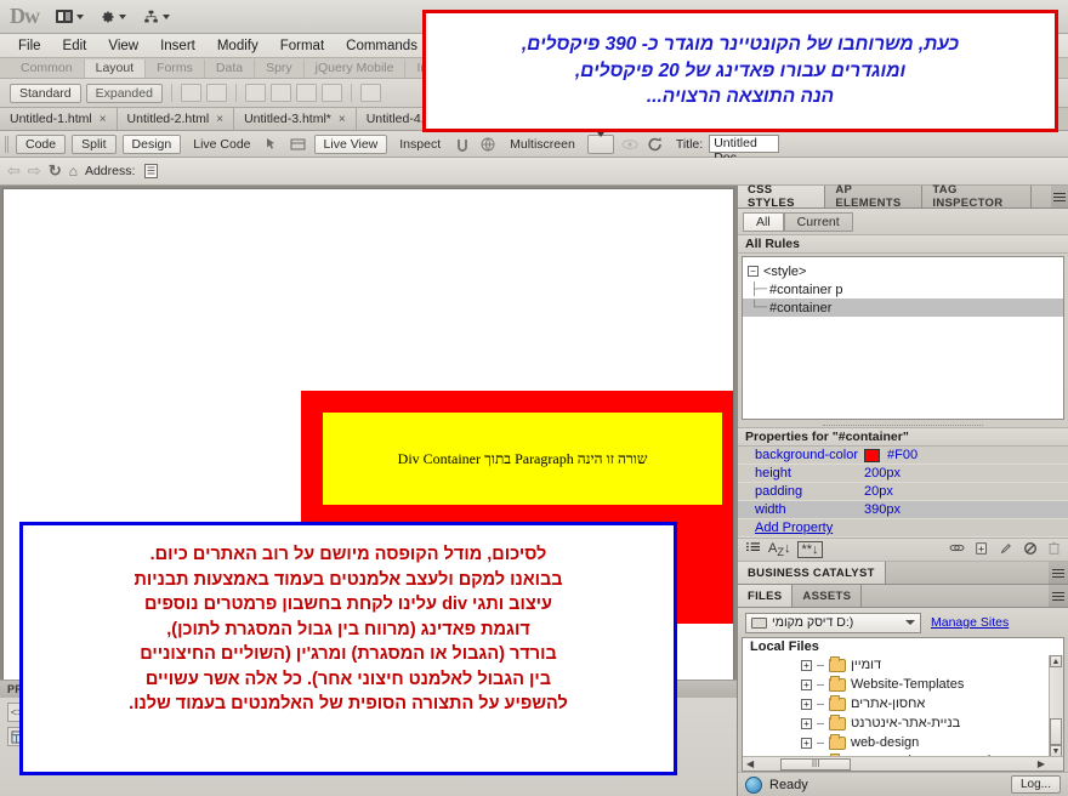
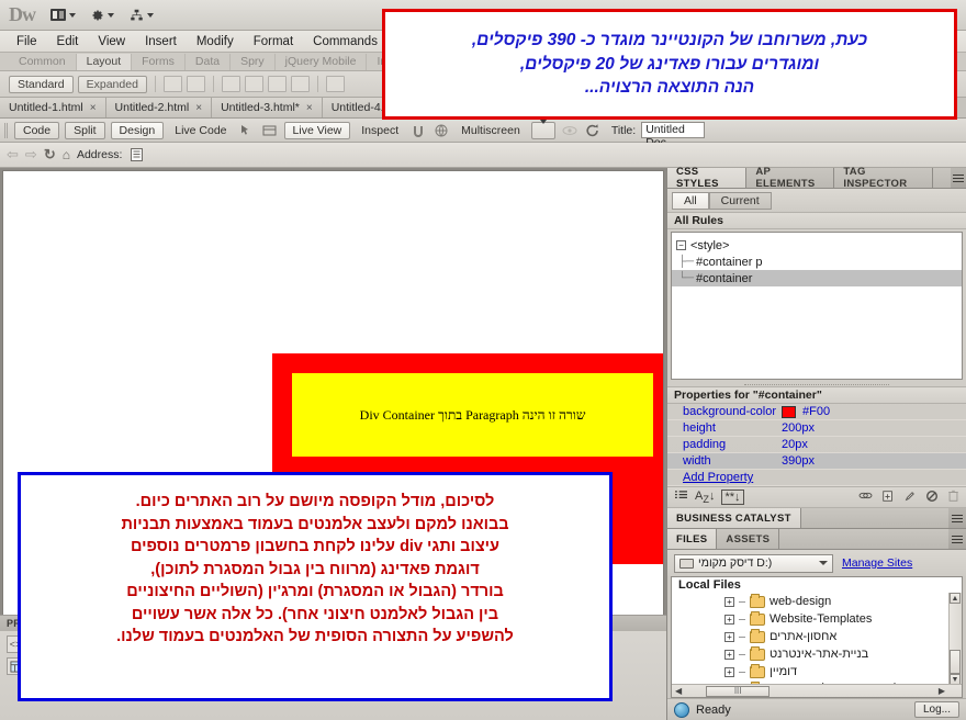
  Dw
  File
  Edit
  View
  Insert
  Modify
  Format
  Commands
  Common
  Layout
  Forms
  Data
  Spry
  jQuery Mobile
  Standard
  Expanded
  Untitled-1.html
  ×
  Untitled-2.html
  ×
  Untitled-3.html*
  ×
  Code
  Split
  Design
  Live Code
  Live View
  Inspect
  Multiscreen
  Title:
  Untitled
  ⇦
  ⇨
  ↻
  ⌂
  Address:
  שורה זו הינה Paragraph בתוך Div Container
  CSS STYLES
  AP ELEMENTS
  TAG INSPECTOR
  All
  Current
  All Rules
  −
  <style>
  ├─
  #container p
  └─
  #container
  Properties for "#container"
  background-color
  #F00
  height
  200px
  padding
  20px
  width
  390px
  Add Property
  AZ↓
  **↓
  BUSINESS CATALYST
  FILES
  ASSETS
  דיסק מקומי D:)
  Manage Sites
  Local Files
  +
- דומיין
+ web-design
  +
  Website-Templates
  +
  אחסון-אתרים
  +
  בניית-אתר-אינטרנט
  +
- web-design
+ דומיין
  ◀
  III
  ▶
  Ready
  Log...
  כעת, משרוחבו של הקונטיינר מוגדר כ- 390 פיקסלים,
  ומוגדרים עבורו פאדינג של 20 פיקסלים,
  הנה התוצאה הרצויה...
  לסיכום, מודל הקופסה מיושם על רוב האתרים כיום.
  בבואנו למקם ולעצב אלמנטים בעמוד באמצעות תבניות
  עיצוב ותגי div עלינו לקחת בחשבון פרמטרים נוספים
  דוגמת פאדינג (מרווח בין גבול המסגרת לתוכן),
  בורדר (הגבול או המסגרת) ומרג'ין (השוליים החיצוניים
  בין הגבול לאלמנט חיצוני אחר). כל אלה אשר עשויים
  להשפיע על התצורה הסופית של האלמנטים בעמוד שלנו.
